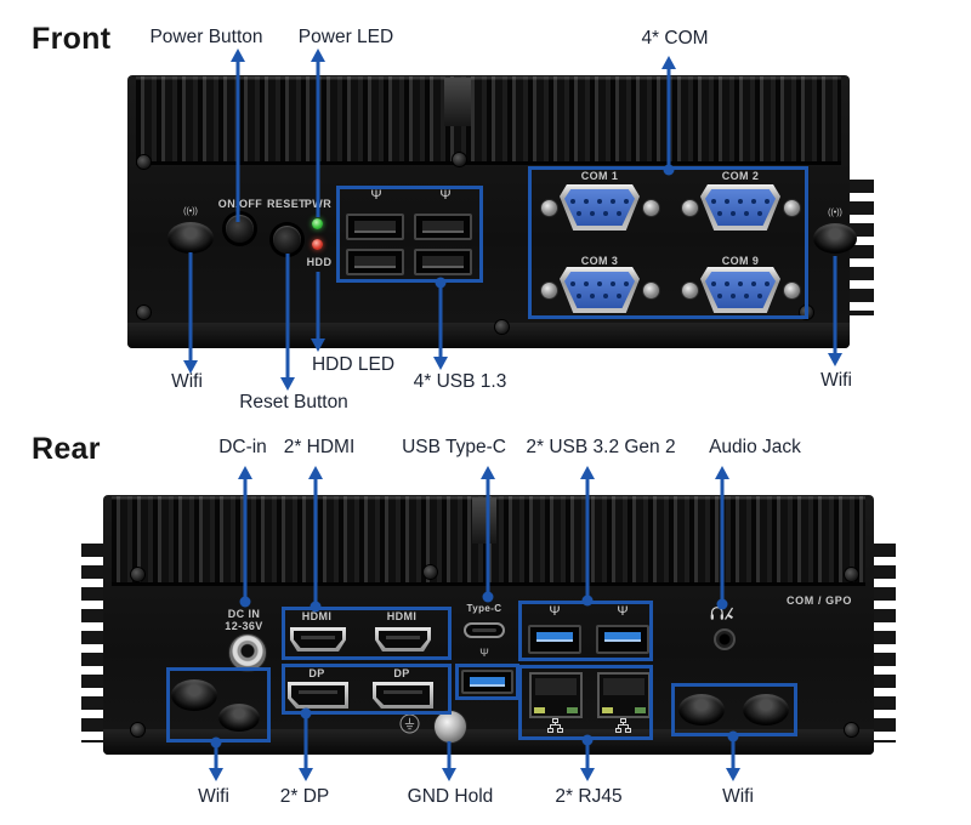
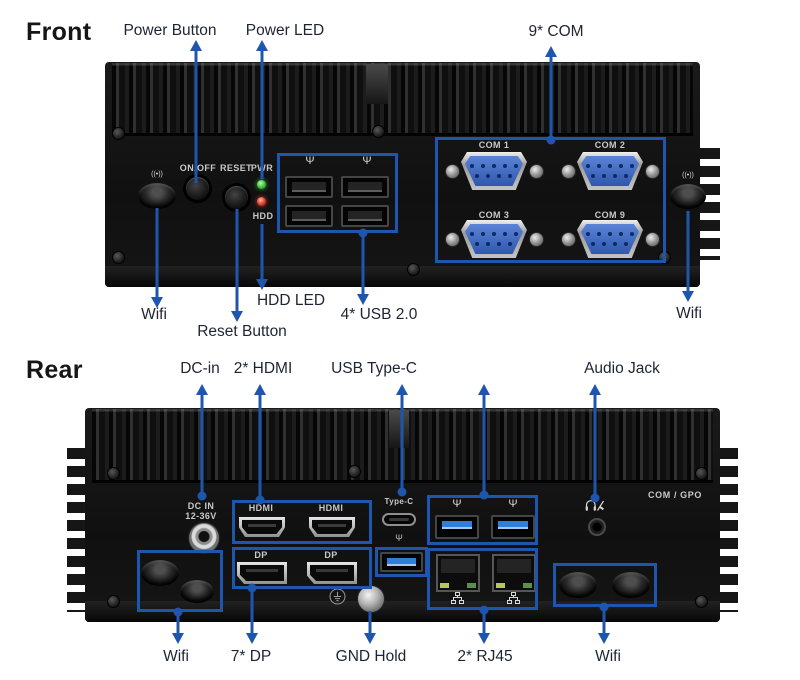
  ONOFF
  RESET
  HDD
  Ψ
  Ψ
  COM 1
  COM 2
  COM 3
  COM 9
  Front
  Power Button
  Power LED
- 4* COM
+ 9* COM
  Wifi
  Reset Button
  HDD LED
- 4* USB 1.3
+ 4* USB 2.0
  Wifi
  DC IN
  12-36V
  HDMI
  HDMI
  DP
  DP
  Type-C
  Ψ
  Ψ
  Ψ
  COM / GPO
  Rear
  DC-in
  2* HDMI
  USB Type-C
- 2* USB 3.2 Gen 2
  Audio Jack
  Wifi
- 2* DP
+ 7* DP
  GND Hold
  2* RJ45
  Wifi
